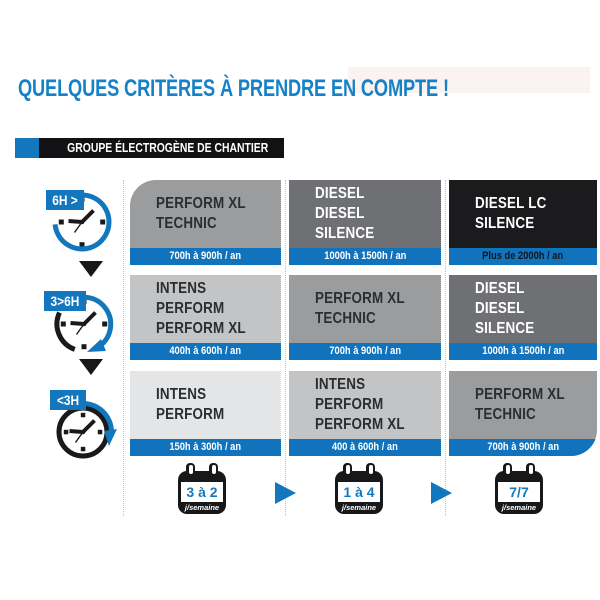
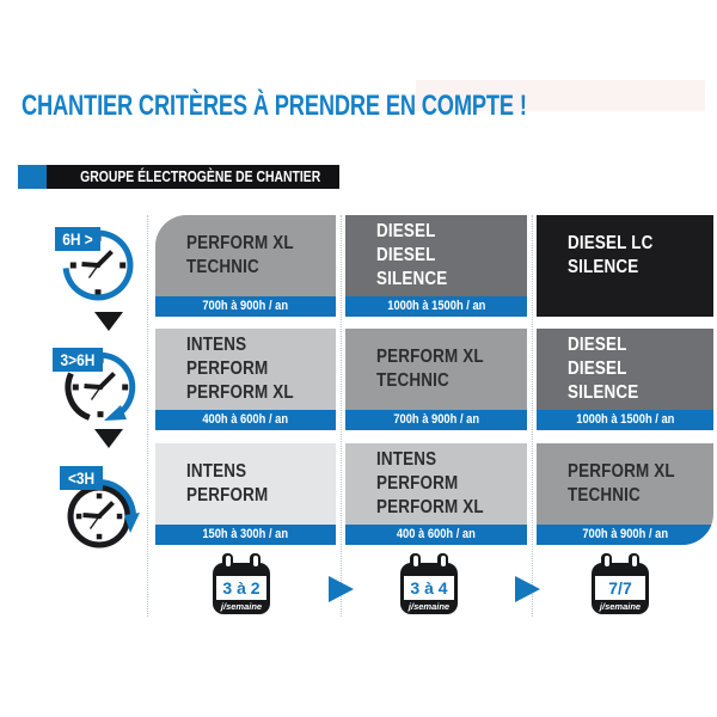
- QUELQUES CRITÈRES À PRENDRE EN COMPTE !
+ CHANTIER CRITÈRES À PRENDRE EN COMPTE !
  GROUPE ÉLECTROGÈNE DE CHANTIER
  PERFORM XL
  TECHNIC
  700h à 900h / an
  DIESEL
  DIESEL SILENCE
  1000h à 1500h / an
  DIESEL LC SILENCE
- Plus de 2000h / an
  INTENS
  PERFORM
  PERFORM XL
  400h à 600h / an
  PERFORM XL
  TECHNIC
  700h à 900h / an
  DIESEL
  DIESEL SILENCE
  1000h à 1500h / an
  INTENS
  PERFORM
  150h à 300h / an
  INTENS
  PERFORM
  PERFORM XL
  400 à 600h / an
  PERFORM XL
  TECHNIC
  700h à 900h / an
  6H >
  3>6H
  <3H
  3 à 2
  j/semaine
- 1 à 4
+ 3 à 4
  j/semaine
  7/7
  j/semaine
